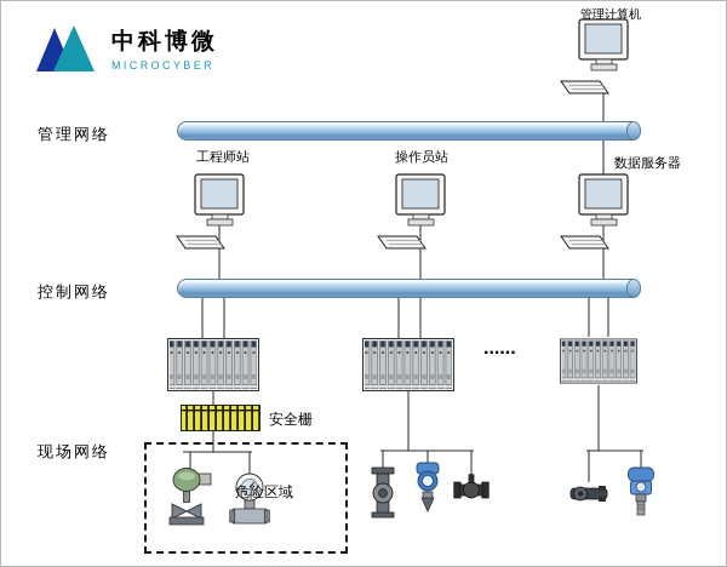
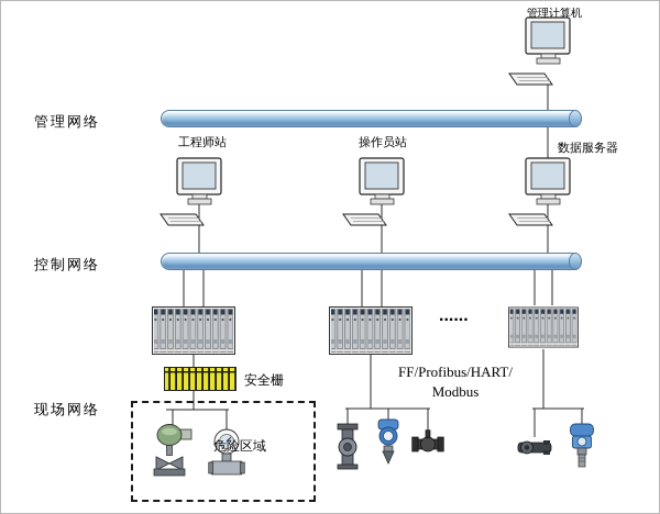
- 中科博微
- MICROCYBER
  管理网络
  控制网络
  现场网络
  管理计算机
  工程师站
  操作员站
  数据服务器
  ......
  安全栅
+ FF/Profibus/HART/
+ Modbus
  危险区域
